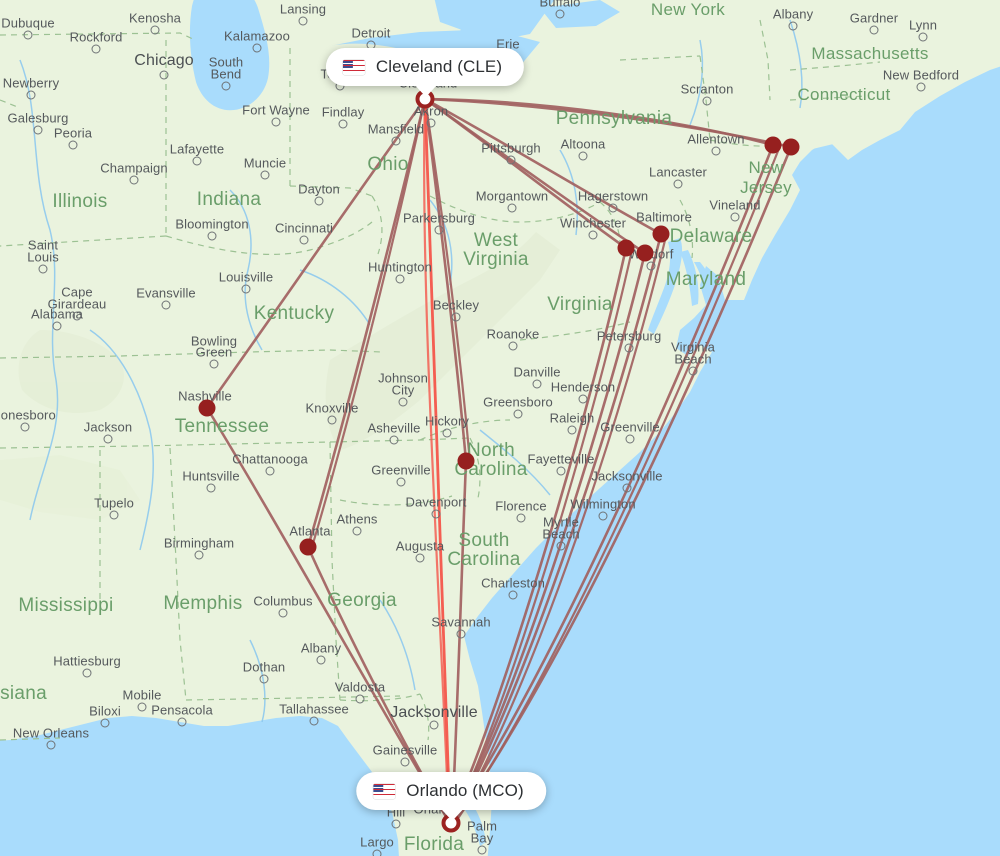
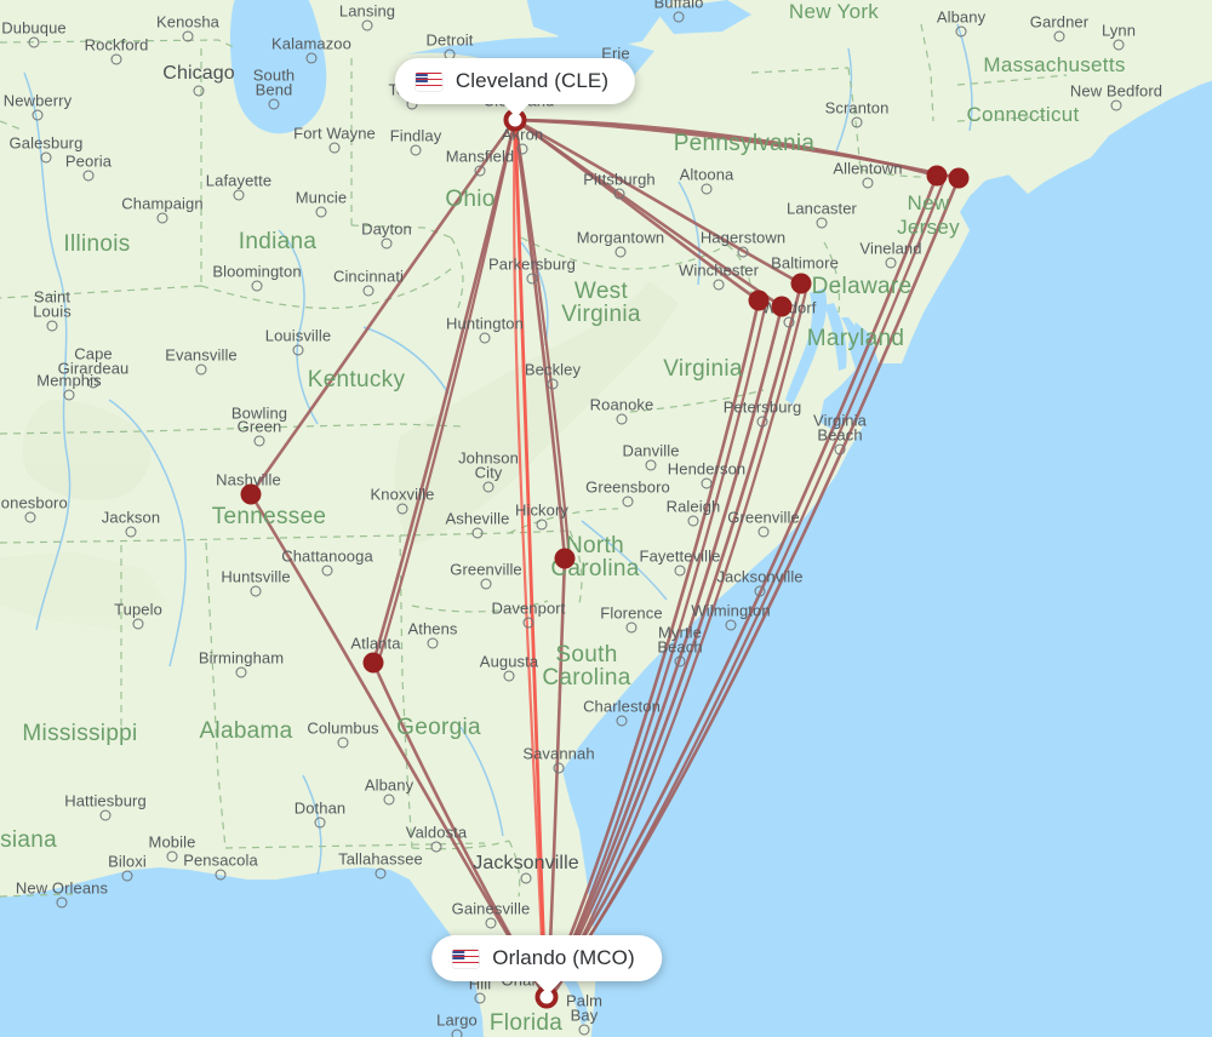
  Dubuque
  Kenosha
  Lansing
  Detroit
  Rockford
  Kalamazoo
  Buffalo
  New York
  Albany
  Gardner
  Lynn
  Chicago
  South
  Bend
  Erie
  New Bedford
  Massachusetts
  Connecticut
  Newberry
  Fort Wayne
  Findlay
  Akron
  Mansfield
  Scranton
  Pennsylvania
  Allentown
  Galesburg
  Peoria
  Lafayette
  Pittsburgh
  Altoona
  Champaign
  Muncie
  Ohio
  Lancaster
  New
  Jersey
  Illinois
  Indiana
  Dayton
  Morgantown
  Hagerstown
  Vineland
  Winchester
  Baltimore
  Bloomington
  Cincinnati
  Parkersburg
  Delaware
  West
  Virginia
  Saint
  Louis
  Wdorf
  Louisville
  Huntington
  Maryland
  Evansville
  Cape
  Girardeau
  Virginia
  Beckley
  Kentucky
  Bowling
  Green
  Roanoke
  Petersburg
  Virginia
  Beach
- Alabama
+ Memphis
  Jackson
  onesboro
  Nashville
  Tennessee
  Knoxville
  Johnson
  City
  Danville
  Henderson
  Greensboro
  Raleigh
  Greenville
  Asheville
  Hickory
  Chattanooga
  Huntsville
  North
  Carolina
  Fayetteville
  Jacksonville
  Greenville
  Tupelo
  Davenport
  Florence
  Wilmington
  Myrtle
  Beach
  Atlanta
  Athens
  Birmingham
  Augusta
  South
  Carolina
  Mississippi
- Memphis
+ Alabama
  Columbus
  Georgia
  Charleston
  Savannah
  Albany
  Hattiesburg
  Dothan
  Valdosta
  Mobile
  Biloxi
  Pensacola
  Tallahassee
  Jacksonville
  New Orleans
  Gainesville
  Hill
  Palm
  Bay
  Largo
  Florida
  Cleveland (CLE)
  Orlando (MCO)
